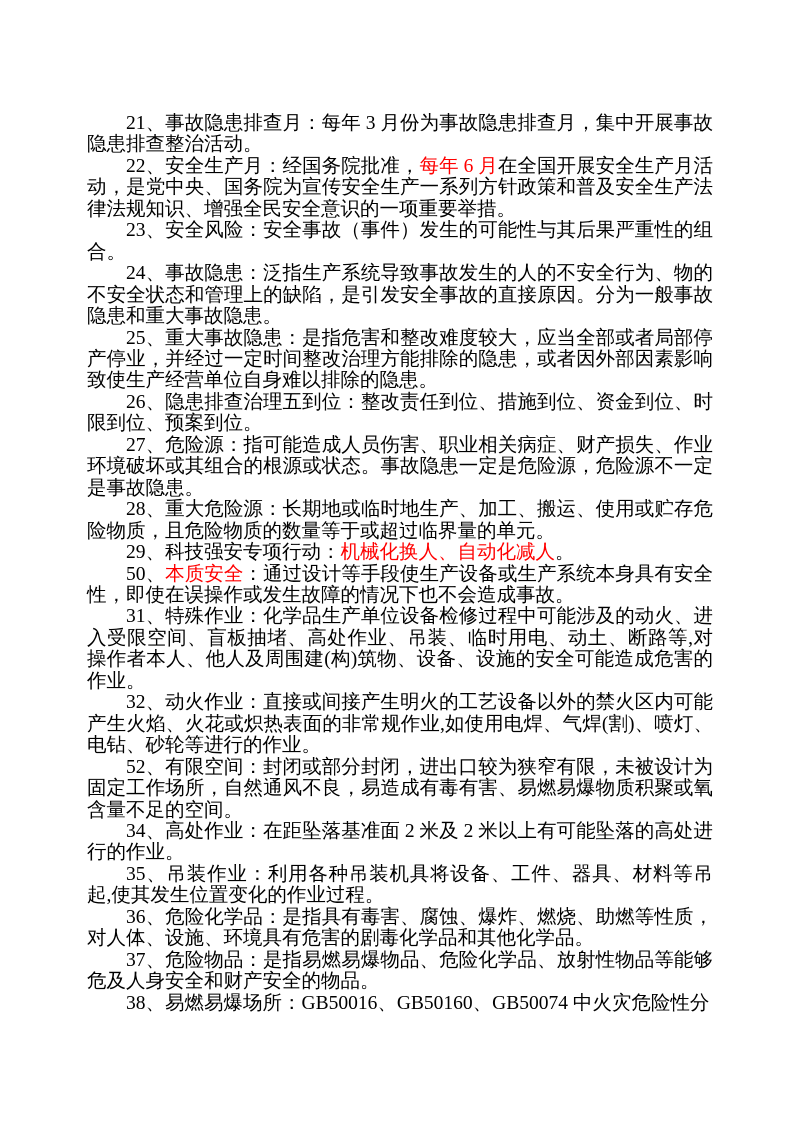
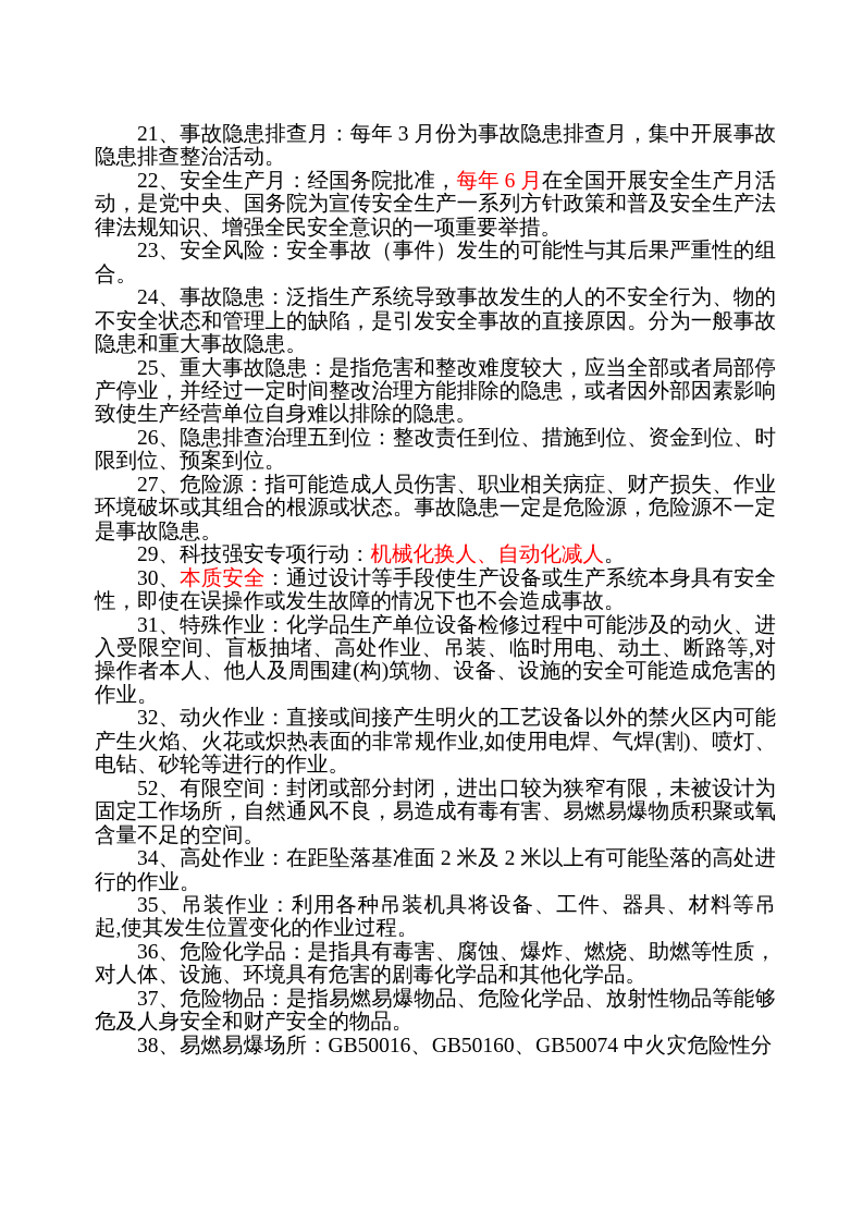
  21、事故隐患排查月：每年 3 月份为事故隐患排查月，集中开展事故隐患排查整治活动。
  22、安全生产月：经国务院批准，每年 6 月在全国开展安全生产月活动，是党中央、国务院为宣传安全生产一系列方针政策和普及安全生产法律法规知识、增强全民安全意识的一项重要举措。
  23、安全风险：安全事故（事件）发生的可能性与其后果严重性的组合。
  24、事故隐患：泛指生产系统导致事故发生的人的不安全行为、物的不安全状态和管理上的缺陷，是引发安全事故的直接原因。分为一般事故隐患和重大事故隐患。
  25、重大事故隐患：是指危害和整改难度较大，应当全部或者局部停产停业，并经过一定时间整改治理方能排除的隐患，或者因外部因素影响致使生产经营单位自身难以排除的隐患。
  26、隐患排查治理五到位：整改责任到位、措施到位、资金到位、时限到位、预案到位。
  27、危险源：指可能造成人员伤害、职业相关病症、财产损失、作业环境破坏或其组合的根源或状态。事故隐患一定是危险源，危险源不一定是事故隐患。
- 28、重大危险源：长期地或临时地生产、加工、搬运、使用或贮存危险物质，且危险物质的数量等于或超过临界量的单元。
  29、科技强安专项行动：机械化换人、自动化减人。
- 50、本质安全：通过设计等手段使生产设备或生产系统本身具有安全性，即使在误操作或发生故障的情况下也不会造成事故。
+ 30、本质安全：通过设计等手段使生产设备或生产系统本身具有安全性，即使在误操作或发生故障的情况下也不会造成事故。
  31、特殊作业：化学品生产单位设备检修过程中可能涉及的动火、进入受限空间、盲板抽堵、高处作业、吊装、临时用电、动土、断路等,对操作者本人、他人及周围建(构)筑物、设备、设施的安全可能造成危害的作业。
  32、动火作业：直接或间接产生明火的工艺设备以外的禁火区内可能产生火焰、火花或炽热表面的非常规作业,如使用电焊、气焊(割)、喷灯、电钻、砂轮等进行的作业。
  52、有限空间：封闭或部分封闭，进出口较为狭窄有限，未被设计为固定工作场所，自然通风不良，易造成有毒有害、易燃易爆物质积聚或氧含量不足的空间。
  34、高处作业：在距坠落基准面 2 米及 2 米以上有可能坠落的高处进行的作业。
  35、吊装作业：利用各种吊装机具将设备、工件、器具、材料等吊起,使其发生位置变化的作业过程。
  36、危险化学品：是指具有毒害、腐蚀、爆炸、燃烧、助燃等性质，对人体、设施、环境具有危害的剧毒化学品和其他化学品。
  37、危险物品：是指易燃易爆物品、危险化学品、放射性物品等能够危及人身安全和财产安全的物品。
  38、易燃易爆场所：GB50016、GB50160、GB50074 中火灾危险性分
